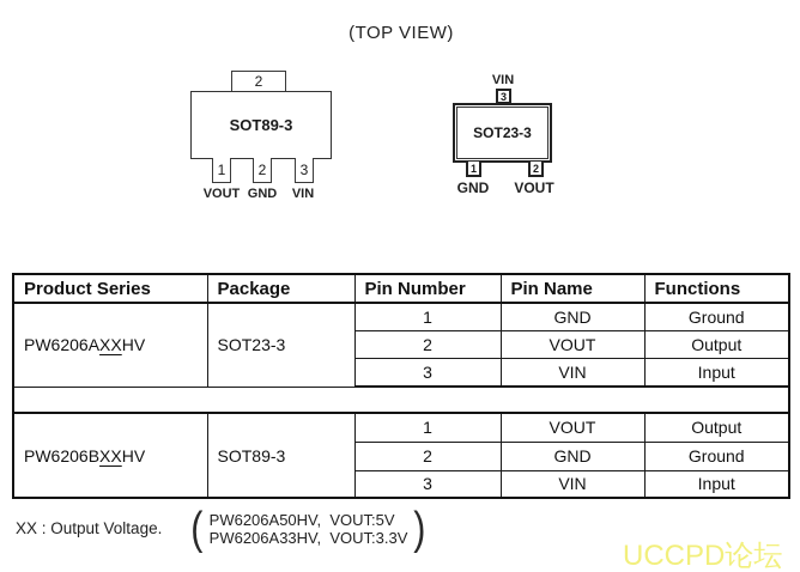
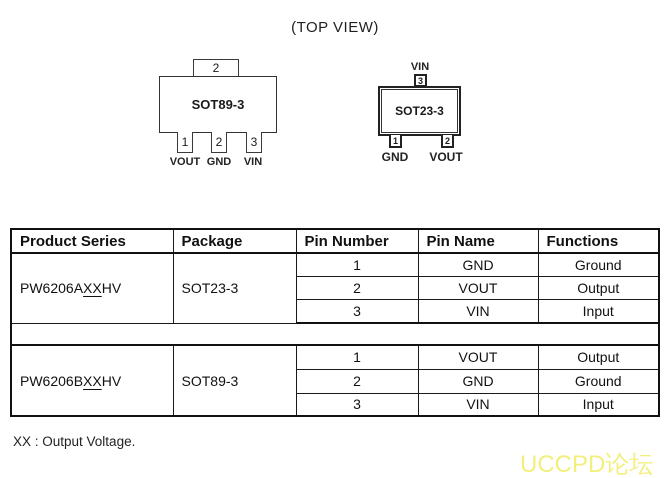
  (TOP VIEW)
  2
  SOT89-3
  1
  2
  3
  VOUT
  GND
  VIN
  VIN
  3
  SOT23-3
  1
  2
  GND
  VOUT
  Product Series	Package	Pin Number	Pin Name	Functions
  PW6206AXXHV	SOT23-3	1	GND	Ground
  2	VOUT	Output
  3	VIN	Input
  PW6206BXXHV	SOT89-3	1	VOUT	Output
  2	GND	Ground
  3	VIN	Input
  XX : Output Voltage.
- (
- PW6206A50HV, VOUT:5V
- PW6206A33HV, VOUT:3.3V
- )
  UCCPD论坛
